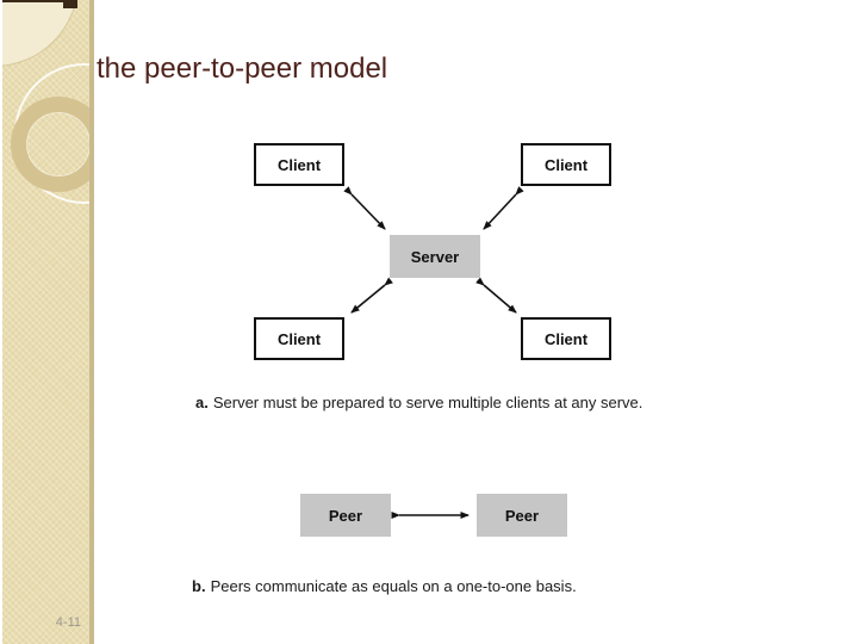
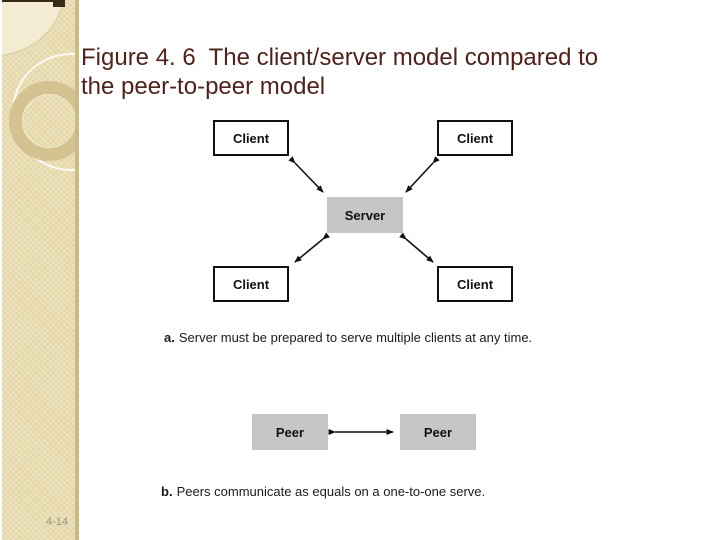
- 4-11
+ 4-14
+ Figure 4. 6 The client/server model compared to
  the peer-to-peer model
  Client
  Client
  Server
  Client
  Client
  Peer
  Peer
- a. Server must be prepared to serve multiple clients at any serve.
+ a. Server must be prepared to serve multiple clients at any time.
- b. Peers communicate as equals on a one-to-one basis.
+ b. Peers communicate as equals on a one-to-one serve.
